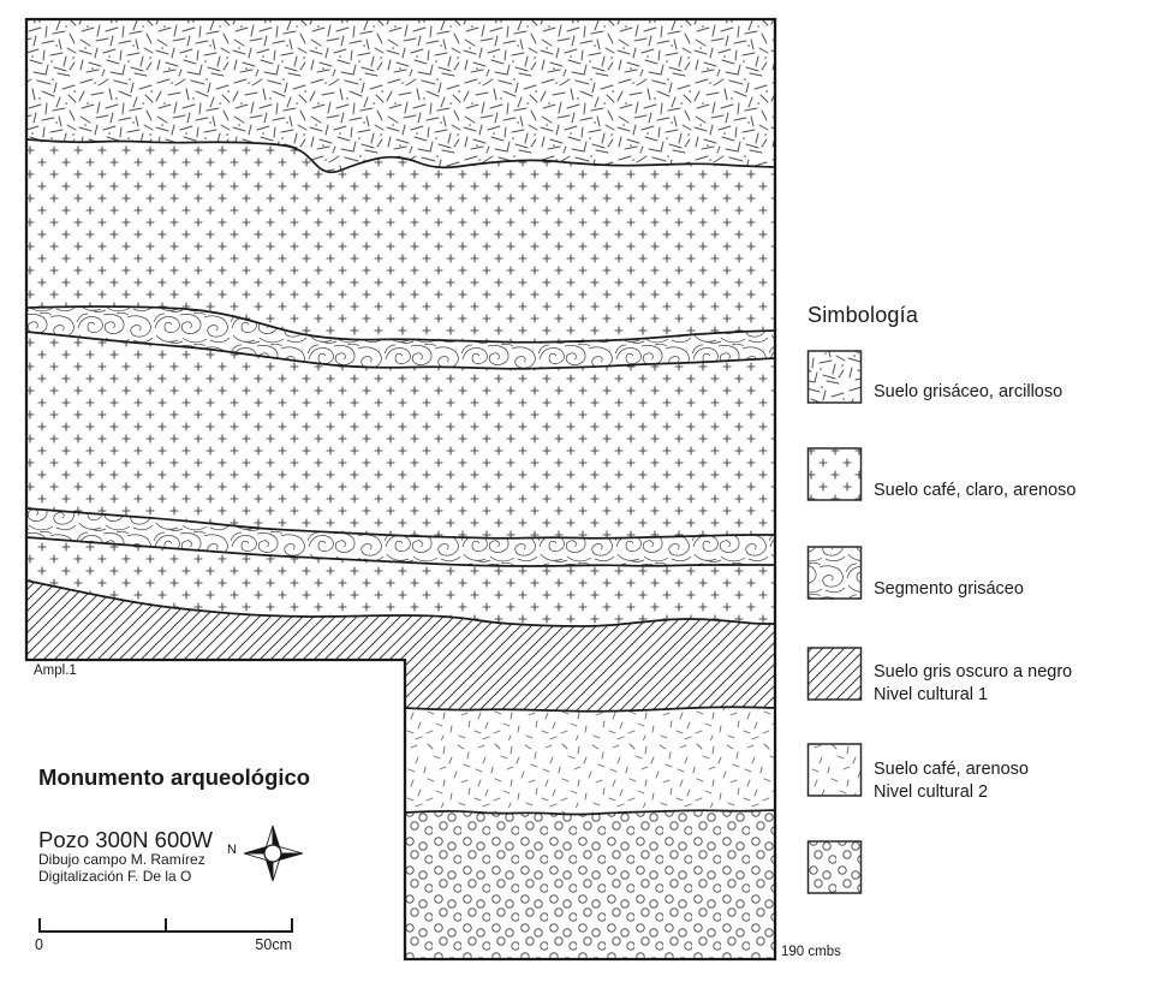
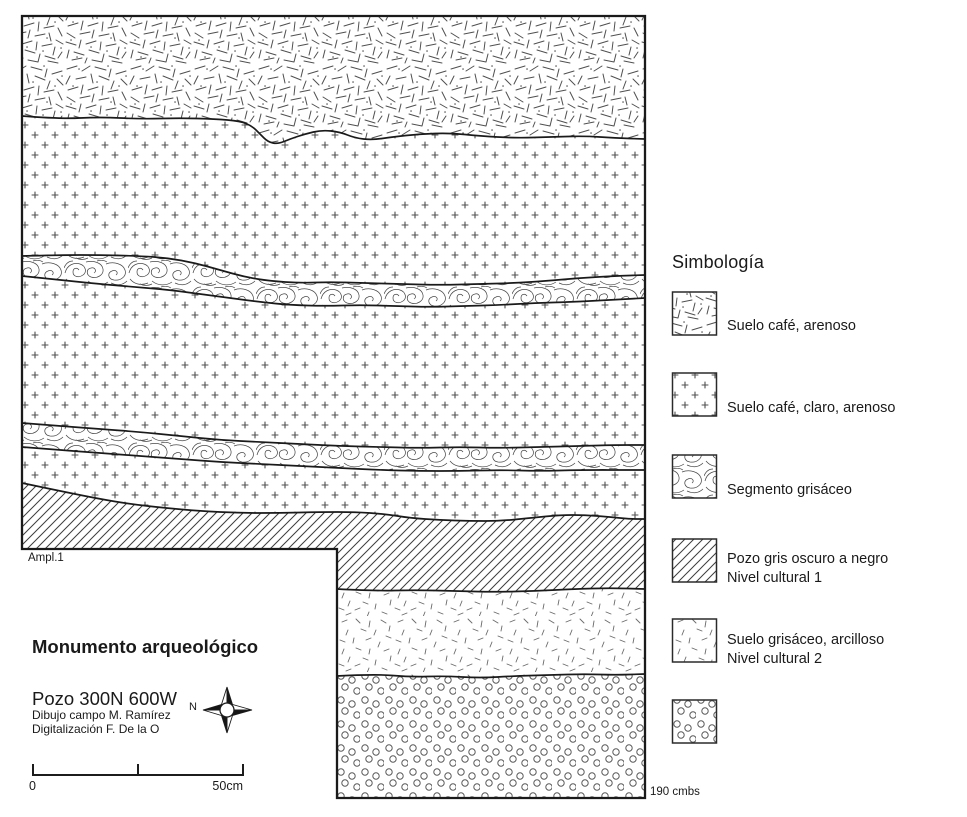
  Simbología
- Suelo grisáceo, arcilloso
+ Suelo café, arenoso
  Suelo café, claro, arenoso
  Segmento grisáceo
- Suelo gris oscuro a negro
+ Pozo gris oscuro a negro
  Nivel cultural 1
- Suelo café, arenoso
+ Suelo grisáceo, arcilloso
  Nivel cultural 2
  Monumento arqueológico
  Pozo 300N 600W
  Dibujo campo M. Ramírez
  Digitalización F. De la O
  Ampl.1
  190 cmbs
  N
  0
  50cm
